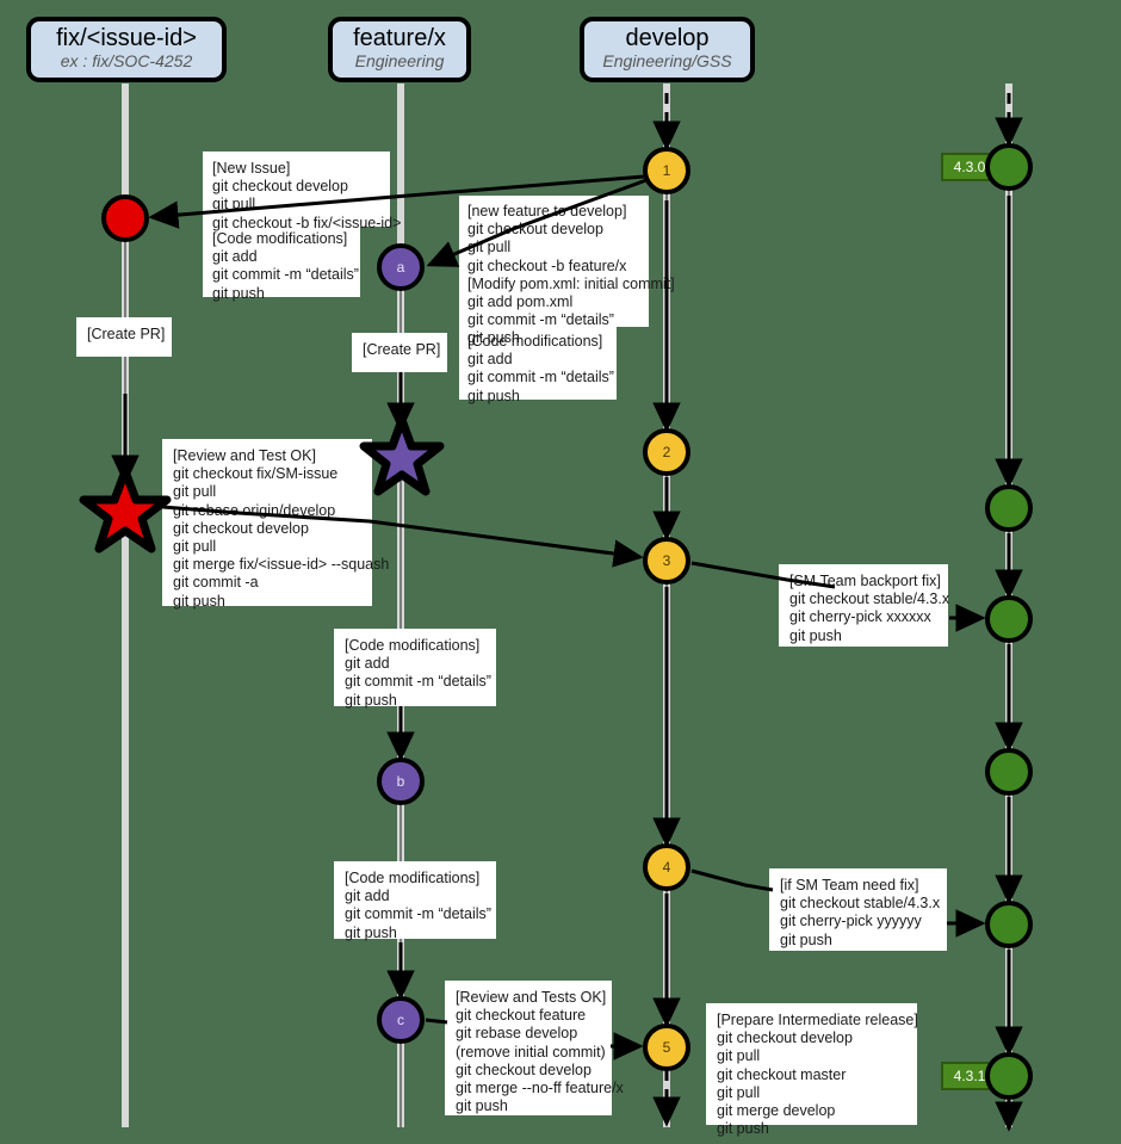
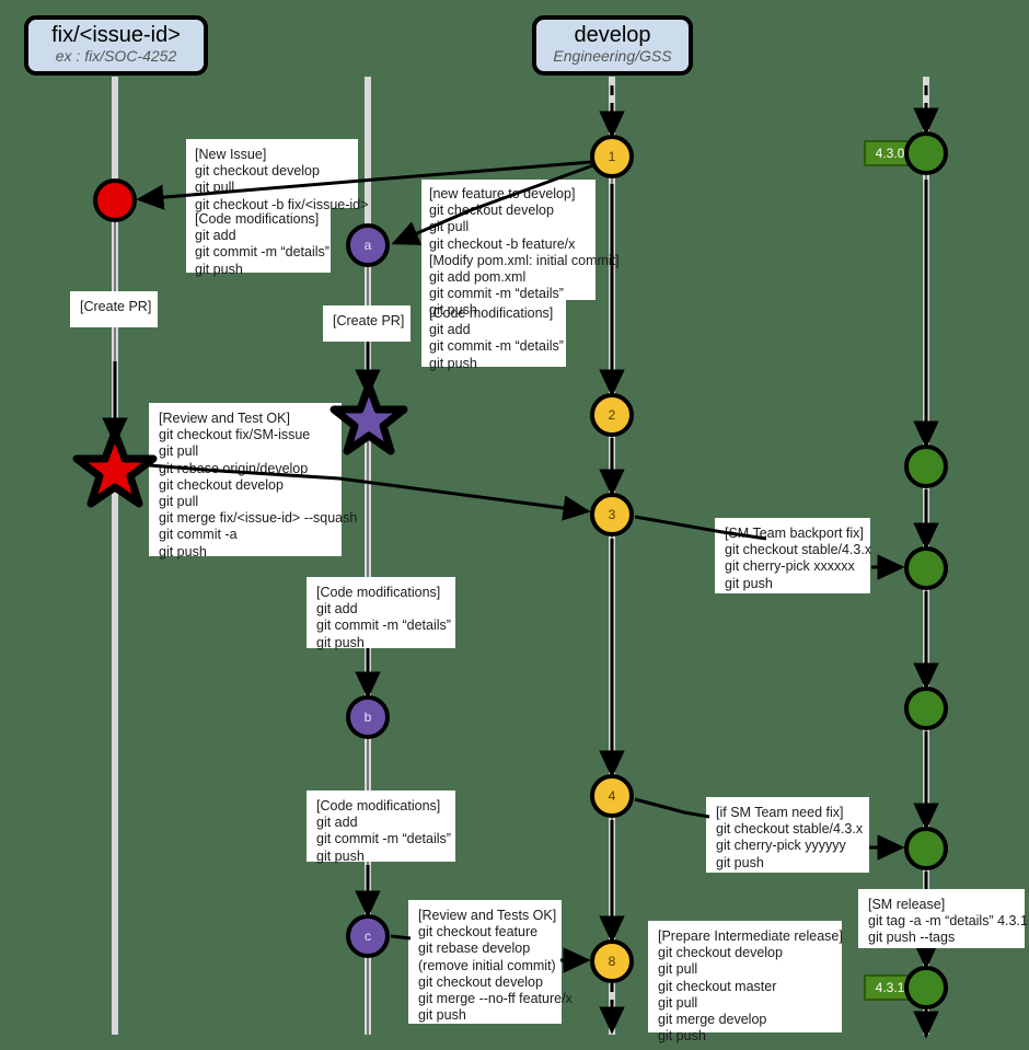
  fix/<issue-id>
  ex : fix/SOC-4252
- feature/x
- Engineering
  develop
  Engineering/GSS
  [New Issue]
  git checkout develop
  git pull
  git checkout -b fix/<issue-id>
  [Code modifications]
  git add
  git commit -m “details”
  git push
  [new feature t develop]
  git chekout develop
  it pull
  git checkout -b feature/x
  [Modify pom.xml: initial commit]
  git add pom.xml
  git commit -m “details”
  git push
  [Code modifications]
  git add
  git commit -m “details”
  git push
  [Create PR]
  [Create PR]
  [Review and Test OK]
  git checkout fix/SM-issue
  git pull
  gse origin/develop
  git checkout develop
  git pull
  git merge fix/<issue-id> --squas
  git commit -a
  git push
  M Team backport fix]
  git checkout stable/4.3.x
  git cherry-pick xxxxxx
  git push
  [Code modifications]
  git add
  git commit -m “details”
  git push
  [Code modifications]
  git add
  git commit -m “details”
  git push
  [if SM Team need fix]
  git checkout stable/4.3.x
  git cherry-pick yyyyyy
  git push
+ [SM release]
+ git tag -a -m “details” 4.3.1
+ git push --tags
  [Review and Tests OK]
  git checkout feature
  git rebase develop
  (remove initial commit)
  git checkout develop
  git merge --no-ff feature/x
  git push
  [Prepare Intermediate release]
  git checkout develop
  git pull
  git checkout master
  git pull
  git merge develop
  git push
  a
  b
  c
  1
  2
  3
  4
- 5
+ 8
  4.3.0
  4.3.1
